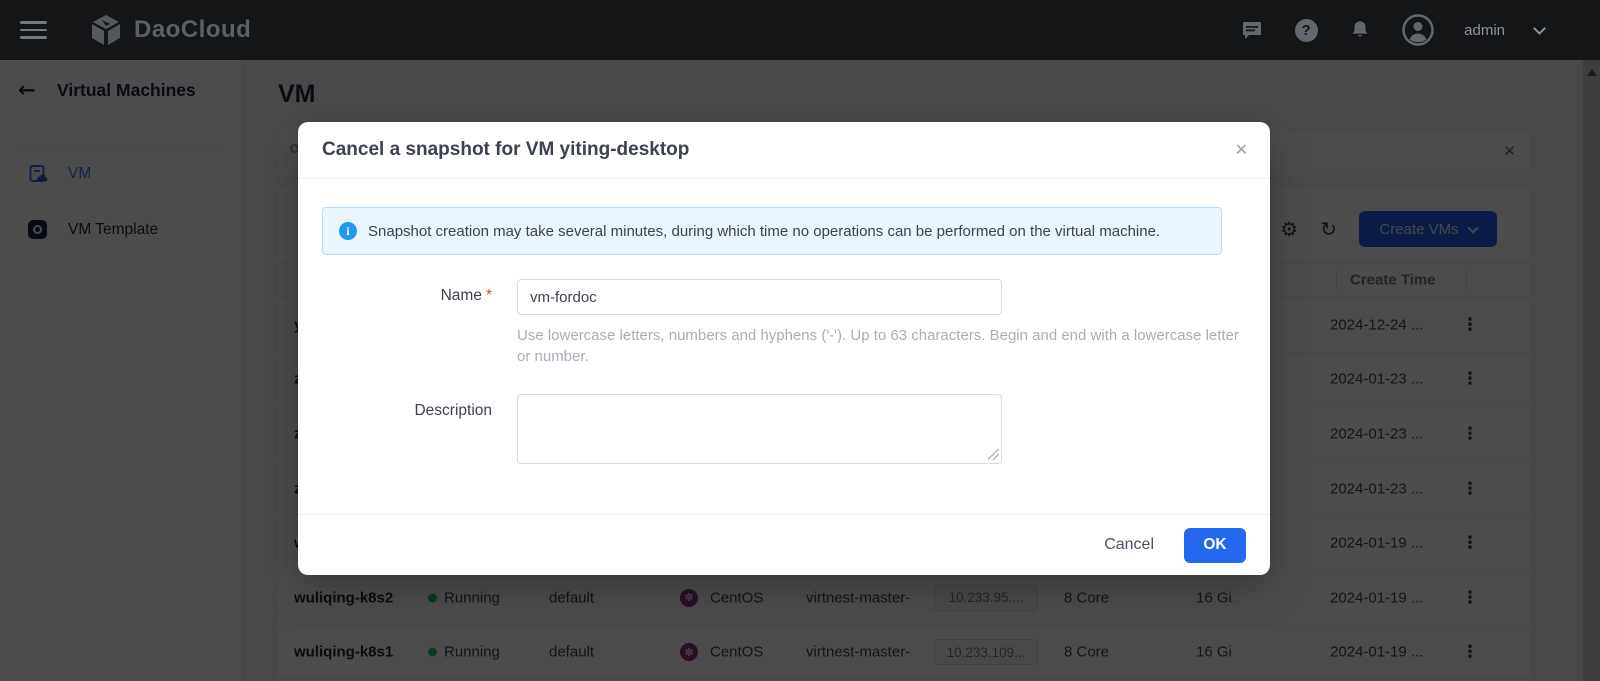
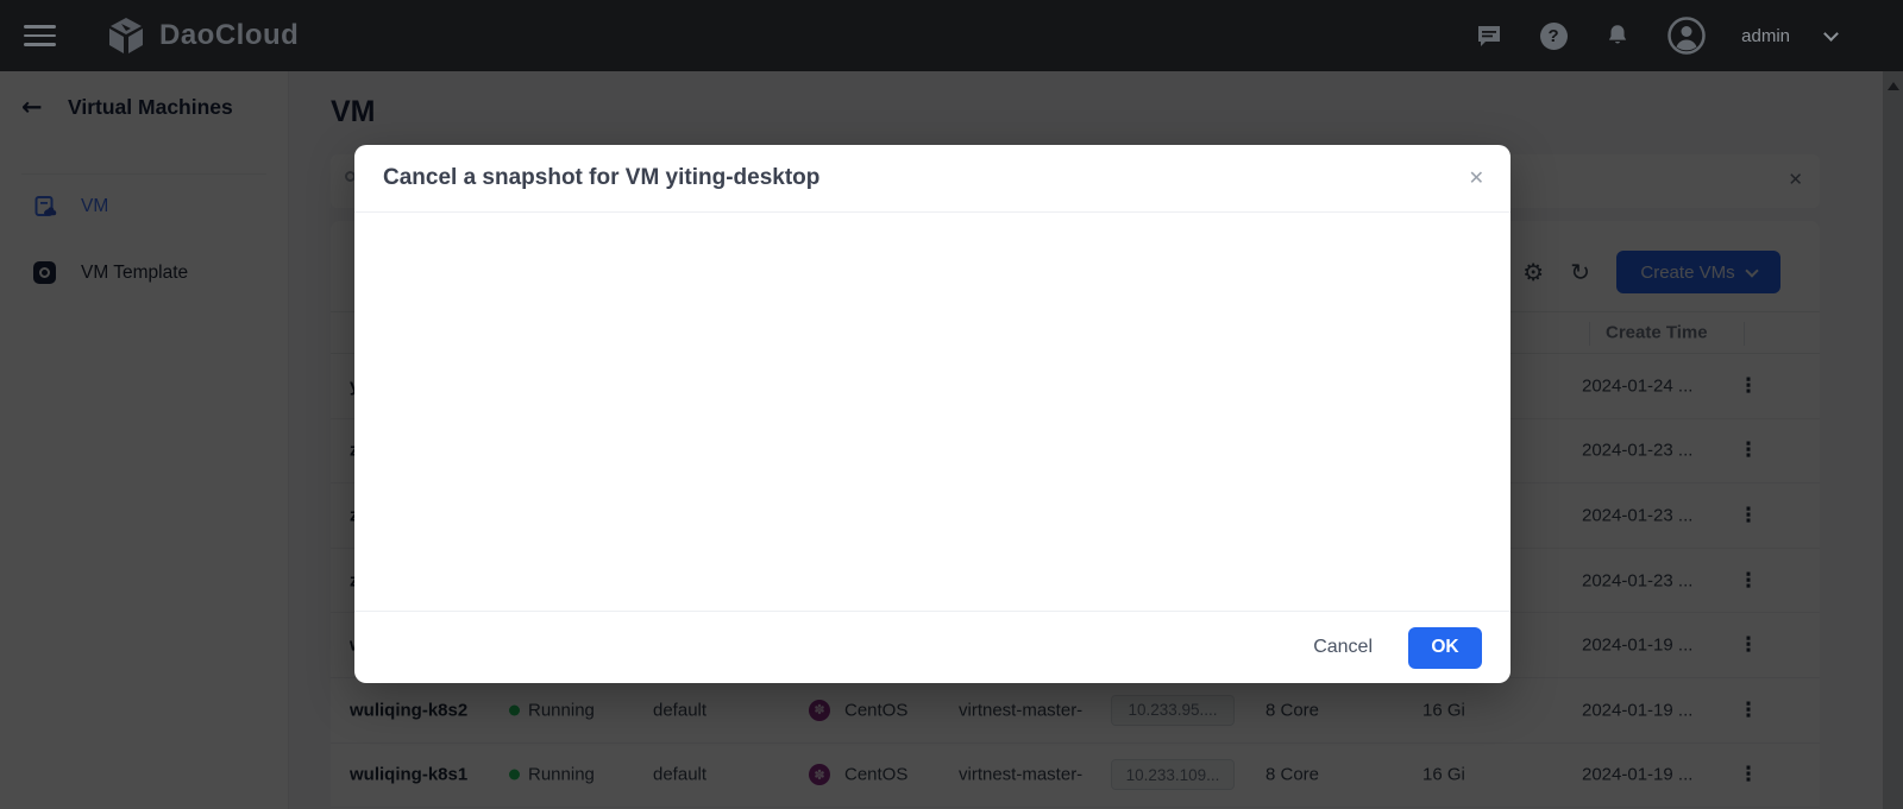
  DaoCloud
  ?
  admin
  ←
  Virtual Machines
  VM
  VM Template
  VM
  ✕
  ⚙
  ↻
  Create VMs
  Create Time
- 2024-12-24 ...
+ 2024-01-24 ...
  ⋮
  2024-01-23 ...
  ⋮
  2024-01-23 ...
  ⋮
  2024-01-23 ...
  ⋮
  2024-01-19 ...
  ⋮
  wuliqing-k8s2
  Running
  default
  ✽
  CentOS
  virtnest-master-
  10.233.95....
  8 Core
  16 Gi
  2024-01-19 ...
  ⋮
  wuliqing-k8s1
  Running
  default
  ✽
  CentOS
  virtnest-master-
  10.233.109...
  8 Core
  16 Gi
  2024-01-19 ...
  ⋮
  Cancel a snapshot for VM yiting-desktop
  ✕
- i
- Snapshot creation may take several minutes, during which time no operations can be performed on the virtual machine.
- Name *
- vm-fordoc
- Use lowercase letters, numbers and hyphens ('-'). Up to 63 characters. Begin and end with a lowercase letter or number.
- Description
  Cancel
  OK
